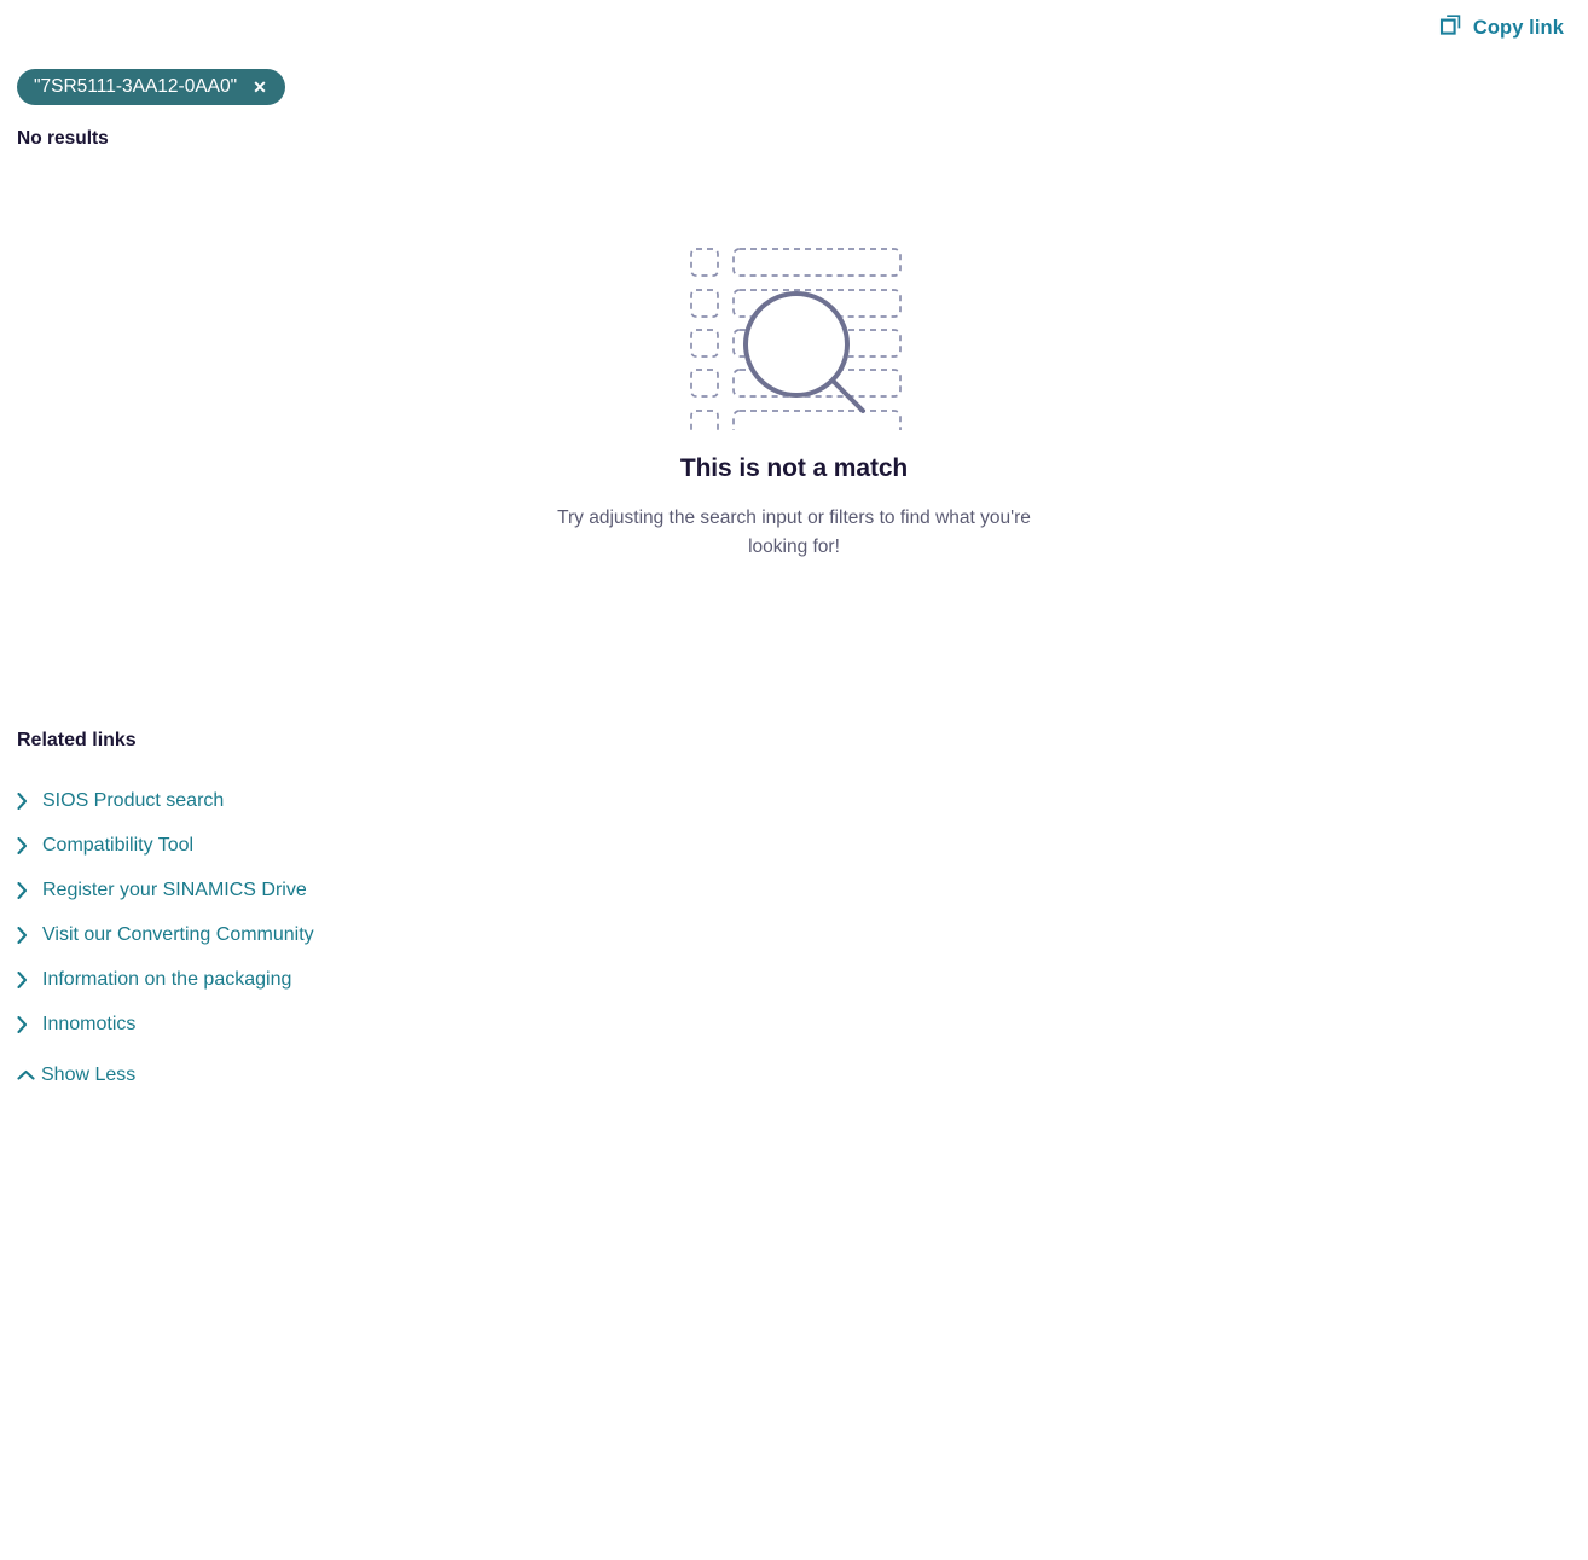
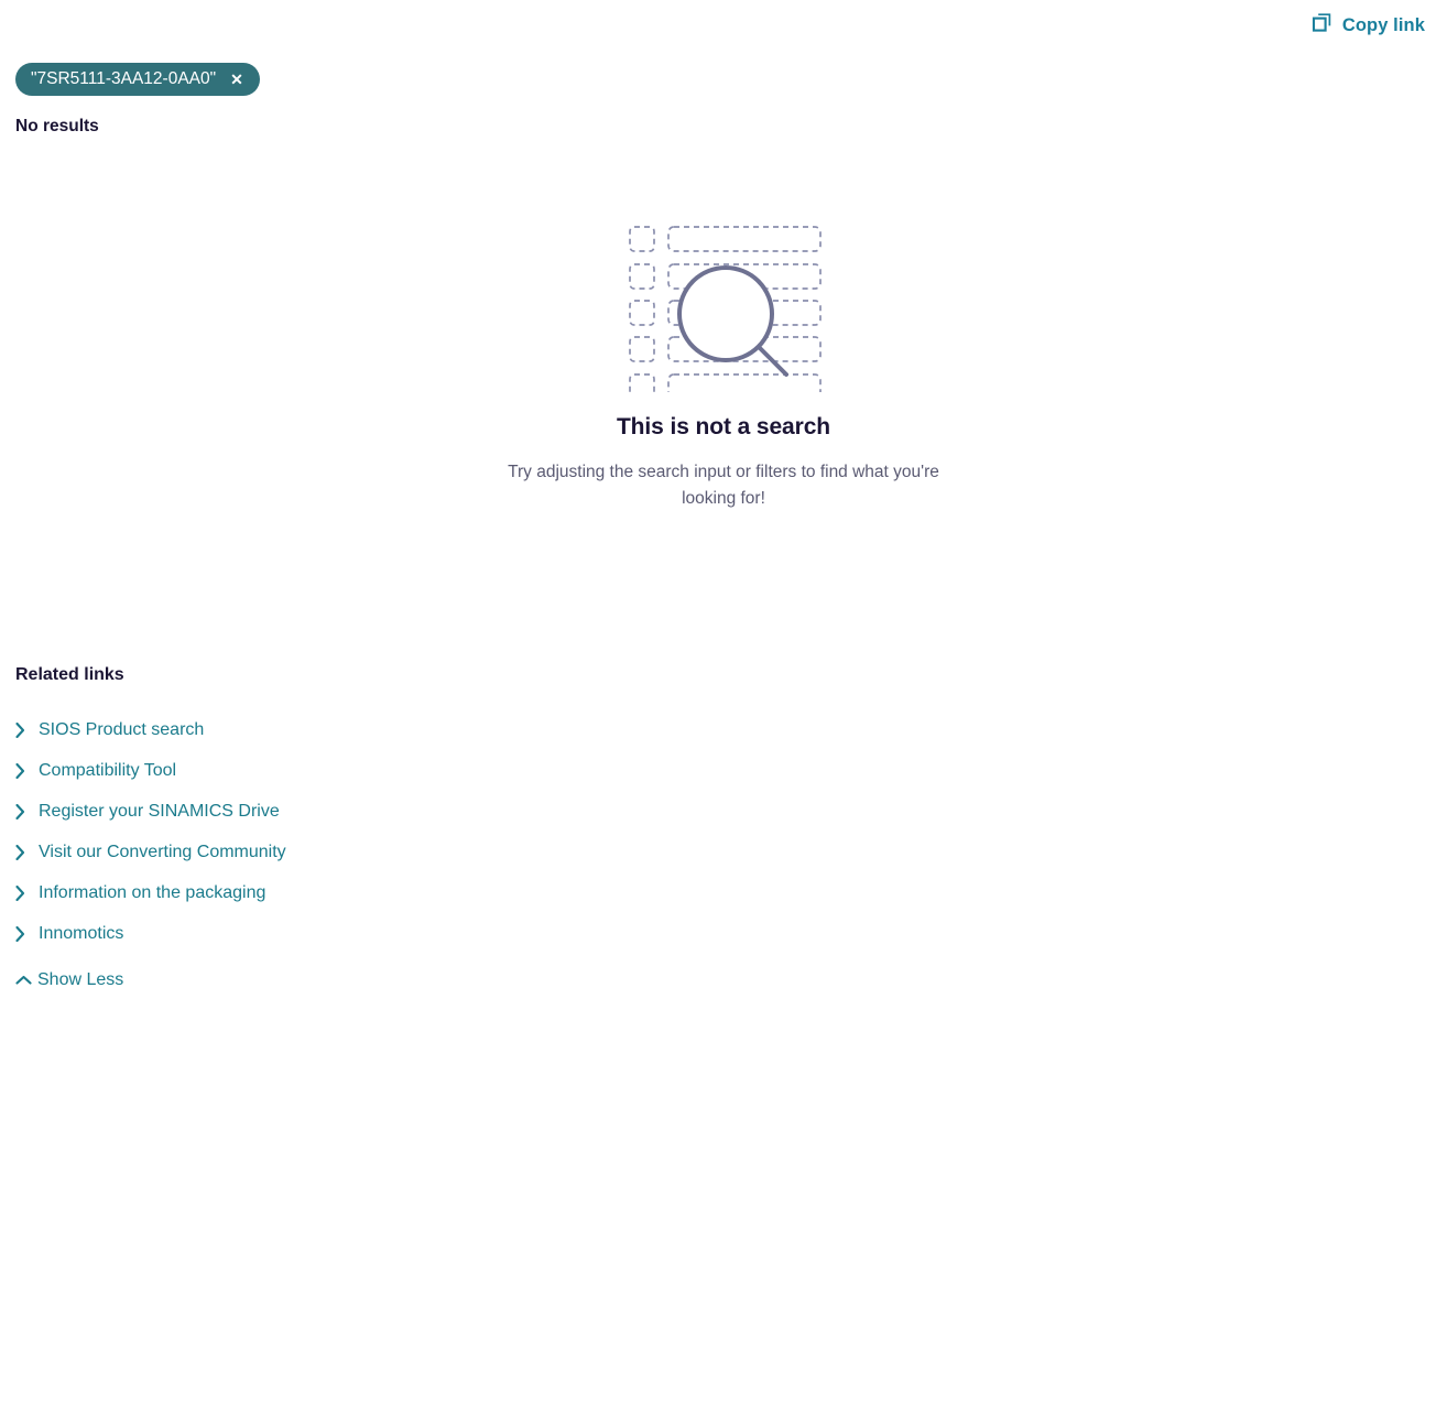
  Copy link
  "7SR5111-3AA12-0AA0"
  ✕
  No results
- This is not a match
+ This is not a search
  Try adjusting the search input or filters to find what you're looking for!
  Related links
  SIOS Product search
  Compatibility Tool
  Register your SINAMICS Drive
  Visit our Converting Community
  Information on the packaging
  Innomotics
  Show Less
